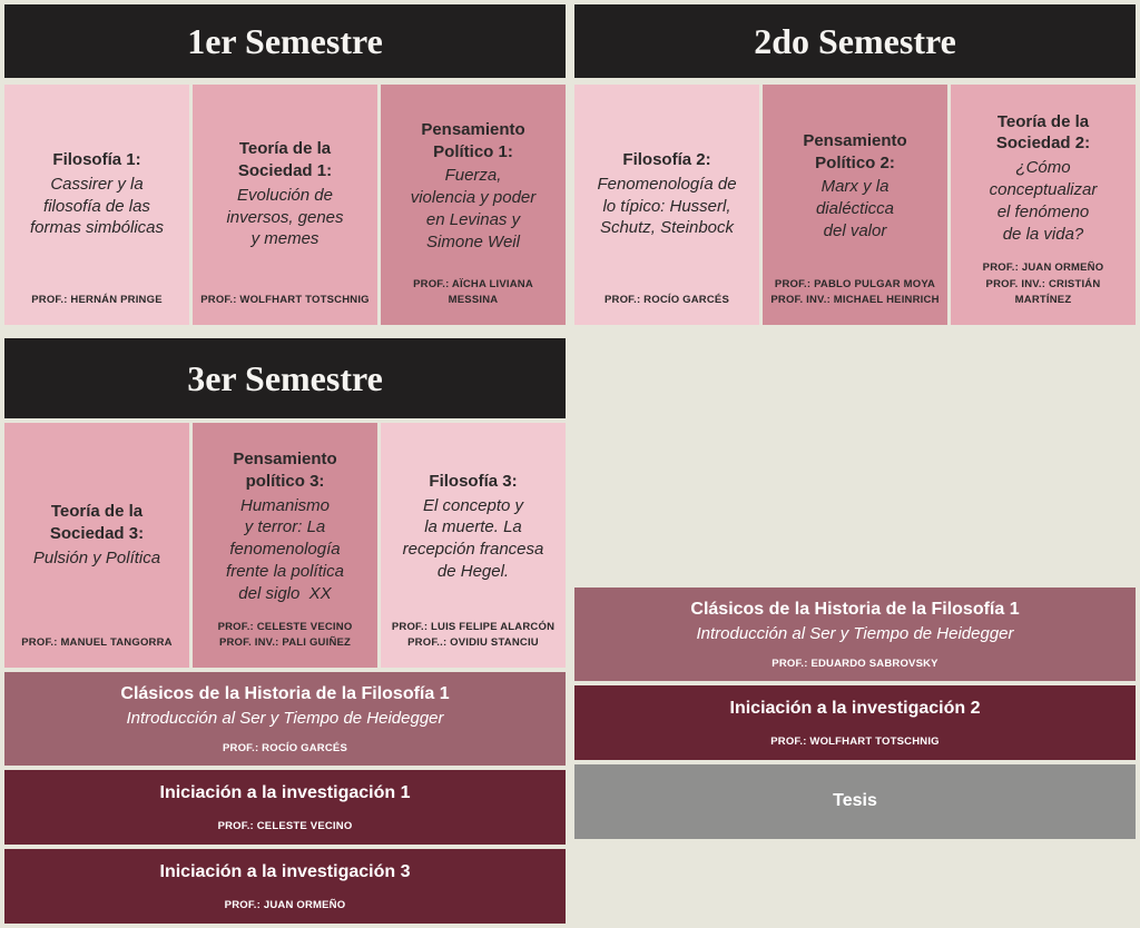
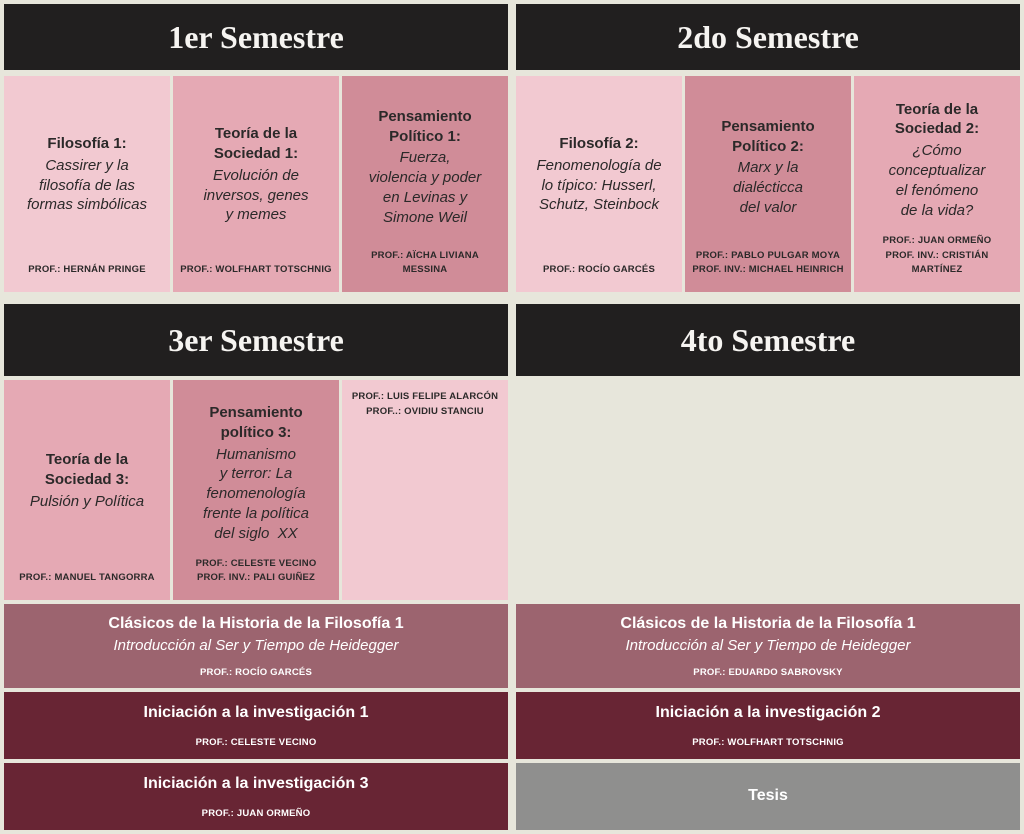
  1er Semestre
  Filosofía 1:
  Cassirer y la
  filosofía de las
  formas simbólicas
  PROF.: HERNÁN PRINGE
  Teoría de la
  Sociedad 1:
  Evolución de
  inversos, genes
  y memes
  PROF.: WOLFHART TOTSCHNIG
  Pensamiento
  Político 1:
  Fuerza,
  violencia y poder
  en Levinas y
  Simone Weil
  PROF.: AÏCHA LIVIANA MESSINA
  3er Semestre
  Teoría de la
  Sociedad 3:
  Pulsión y Política
  PROF.: MANUEL TANGORRA
  Pensamiento
  político 3:
  Humanismo
  y terror: La
  fenomenología
  frente la política
  del siglo XX
  PROF.: CELESTE VECINO
  PROF. INV.: PALI GUIÑEZ
- Filosofía 3:
- El concepto y
- la muerte. La
- recepción francesa
- de Hegel.
  PROF.: LUIS FELIPE ALARCÓN
  PROF..: OVIDIU STANCIU
  Clásicos de la Historia de la Filosofía 1
  Introducción al Ser y Tiempo de Heidegger
  PROF.: ROCÍO GARCÉS
  Iniciación a la investigación 1
  PROF.: CELESTE VECINO
  Iniciación a la investigación 3
  PROF.: JUAN ORMEÑO
  2do Semestre
  Filosofía 2:
  Fenomenología de
  lo típico: Husserl,
  Schutz, Steinbock
  PROF.: ROCÍO GARCÉS
  Pensamiento
  Político 2:
  Marx y la
  dialécticca
  del valor
  PROF.: PABLO PULGAR MOYA
  PROF. INV.: MICHAEL HEINRICH
  Teoría de la
  Sociedad 2:
  ¿Cómo
  conceptualizar
  el fenómeno
  de la vida?
  PROF.: JUAN ORMEÑO
  PROF. INV.: CRISTIÁN MARTÍNEZ
+ 4to Semestre
  Clásicos de la Historia de la Filosofía 1
  Introducción al Ser y Tiempo de Heidegger
  PROF.: EDUARDO SABROVSKY
  Iniciación a la investigación 2
  PROF.: WOLFHART TOTSCHNIG
  Tesis
